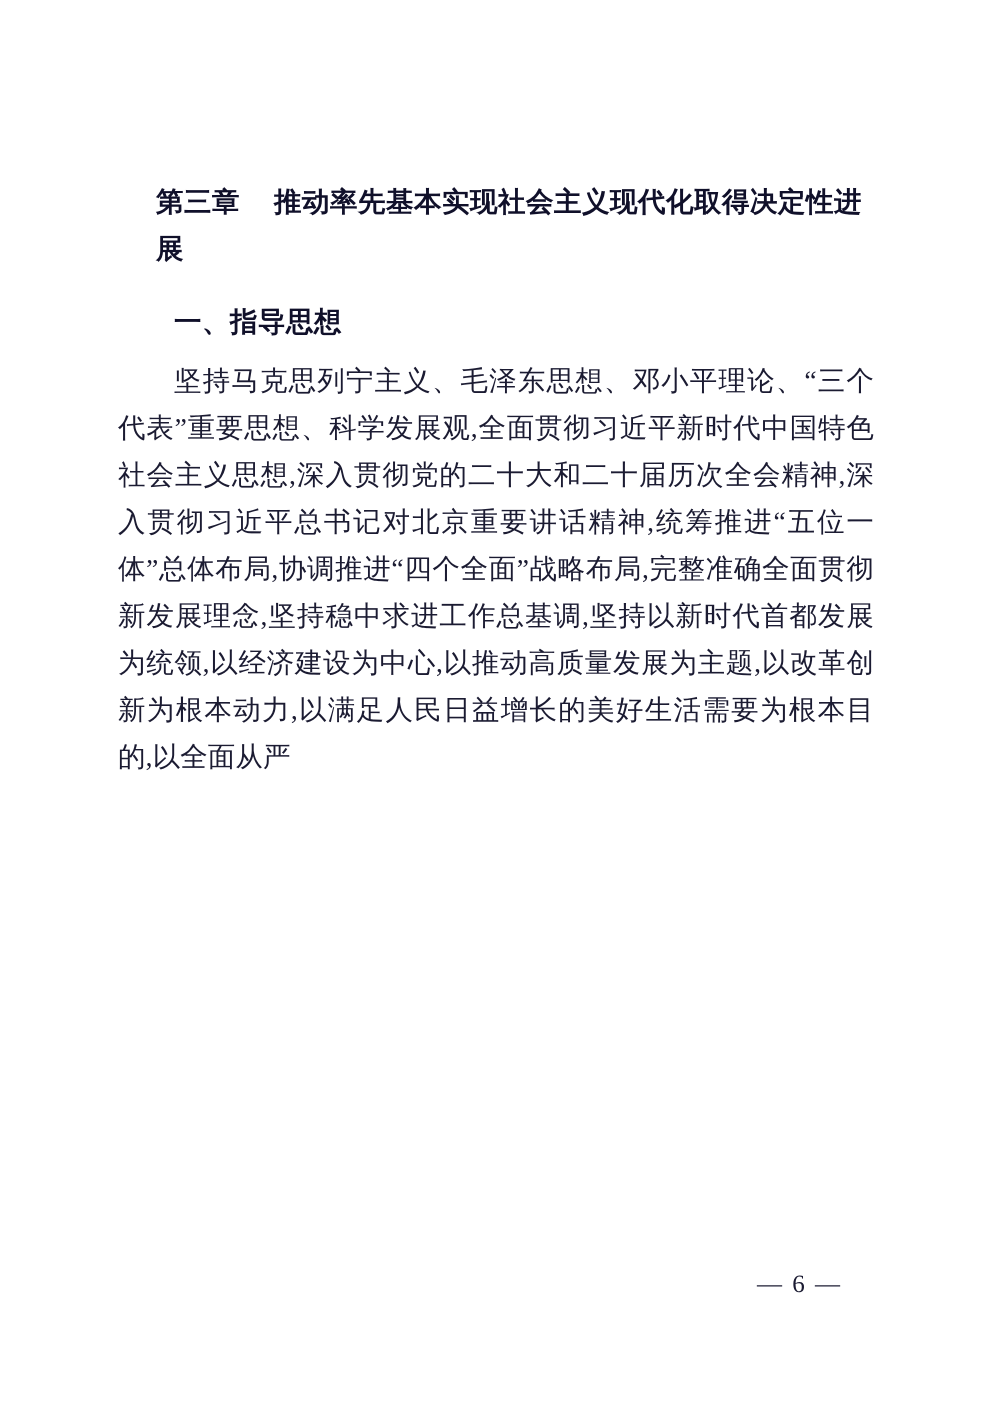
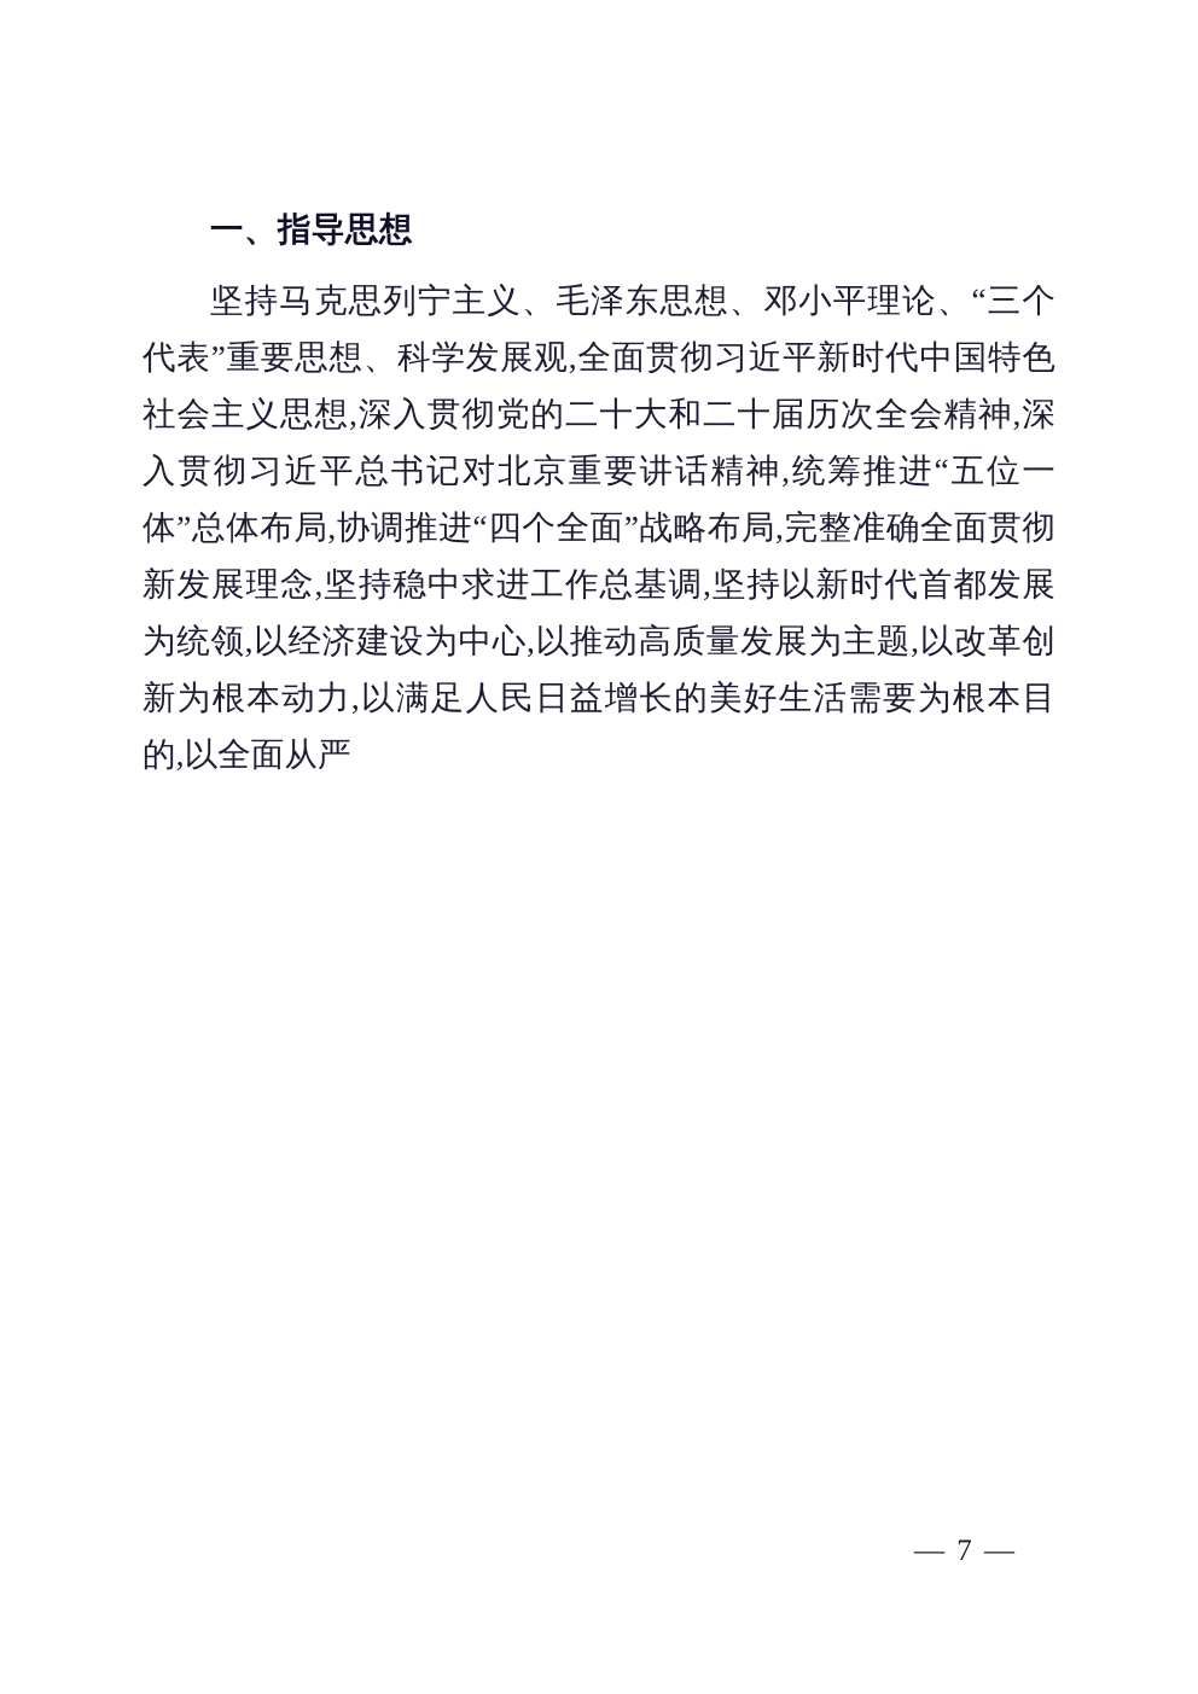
- 第三章 推动率先基本实现社会主义现代化取得决定性进展
  一、指导思想
  坚持马克思列宁主义、毛泽东思想、邓小平理论、“三个代表”重要思想、科学发展观,全面贯彻习近平新时代中国特色社会主义思想,深入贯彻党的二十大和二十届历次全会精神,深入贯彻习近平总书记对北京重要讲话精神,统筹推进“五位一体”总体布局,协调推进“四个全面”战略布局,完整准确全面贯彻新发展理念,坚持稳中求进工作总基调,坚持以新时代首都发展为统领,以经济建设为中心,以推动高质量发展为主题,以改革创新为根本动力,以满足人民日益增长的美好生活需要为根本目的,以全面从严
- — 6 —
+ — 7 —
